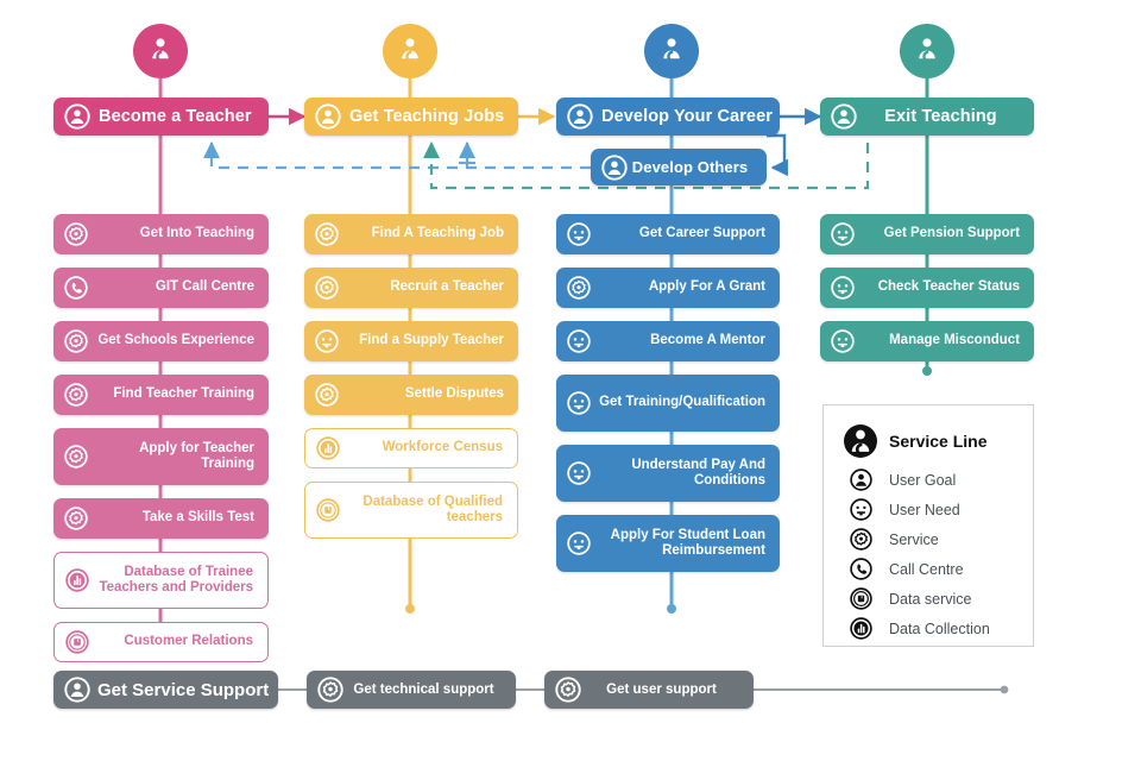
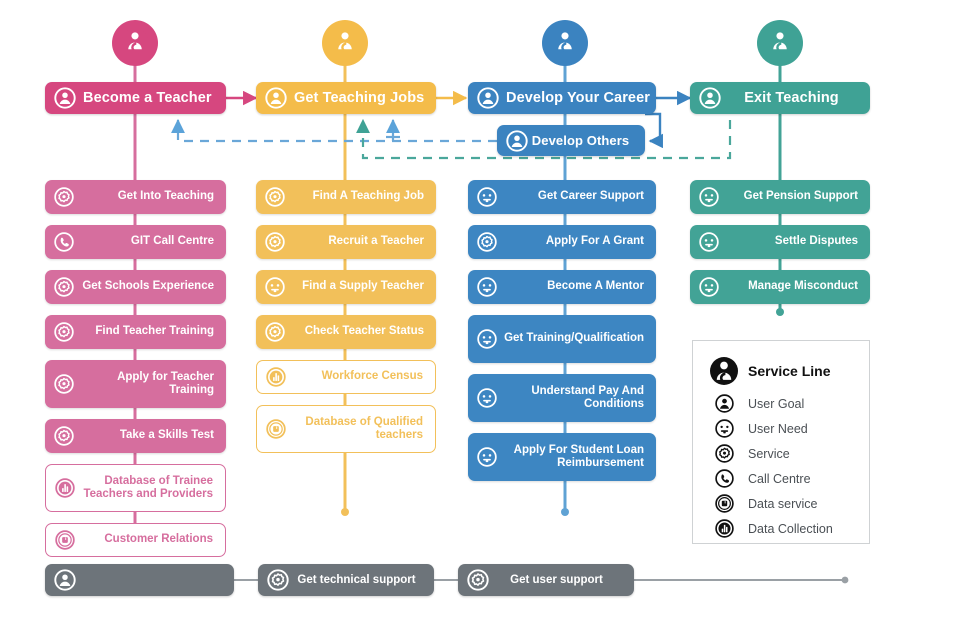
  Become a Teacher
  Get Into Teaching
  GIT Call Centre
  Get Schools Experience
  Find Teacher Training
  Apply for Teacher Training
  Take a Skills Test
  Database of Trainee Teachers and Providers
  Customer Relations
  Get Teaching Jobs
  Find A Teaching Job
  Recruit a Teacher
  Find a Supply Teacher
- Settle Disputes
+ Check Teacher Status
  Workforce Census
  Database of Qualified teachers
  Develop Your Career
  Develop Others
  Get Career Support
  Apply For A Grant
  Become A Mentor
  Get Training/Qualification
  Understand Pay And Conditions
  Apply For Student Loan Reimbursement
  Exit Teaching
  Get Pension Support
- Check Teacher Status
+ Settle Disputes
  Manage Misconduct
- Get Service Support
  Get technical support
  Get user support
  Service Line
  User Goal
  User Need
  Service
  Call Centre
  Data service
  Data Collection
